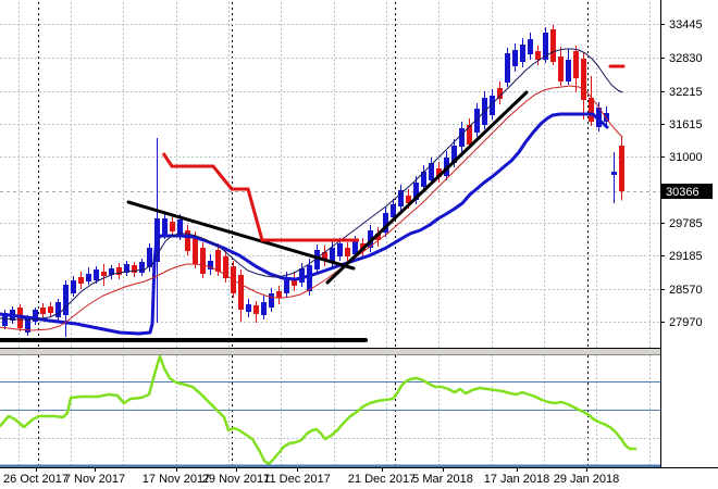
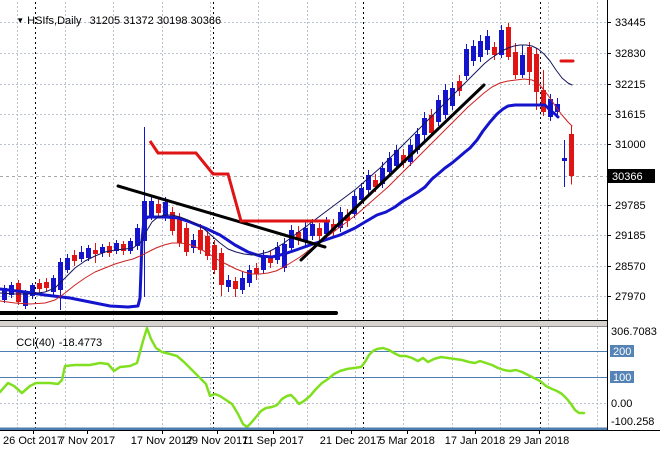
  33445
  32830
  32215
  31615
  31000
  29785
  29185
  28570
  27970
  30366
+ 306.7083
+ 200
+ 100
+ 0.00
+ -100.258
  26 Oct 2017
  7 Nov 2017
  17 Nov 2017
  29 Nov 2017
- 11 Dec 2017
+ 11 Sep 2017
  21 Dec 2017
  5 Mar 2018
  17 Jan 2018
  29 Jan 2018
+ ▼ HSIfs,Daily 31205 31372 30198 30366
+ CCI(40) -18.4773
